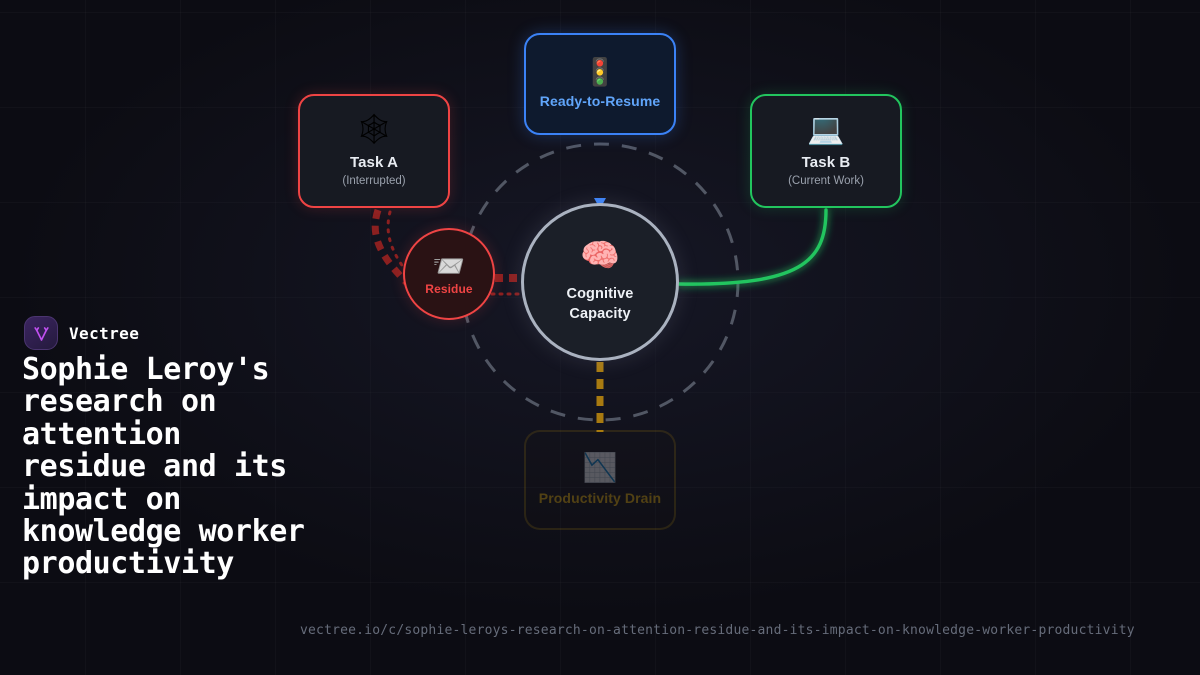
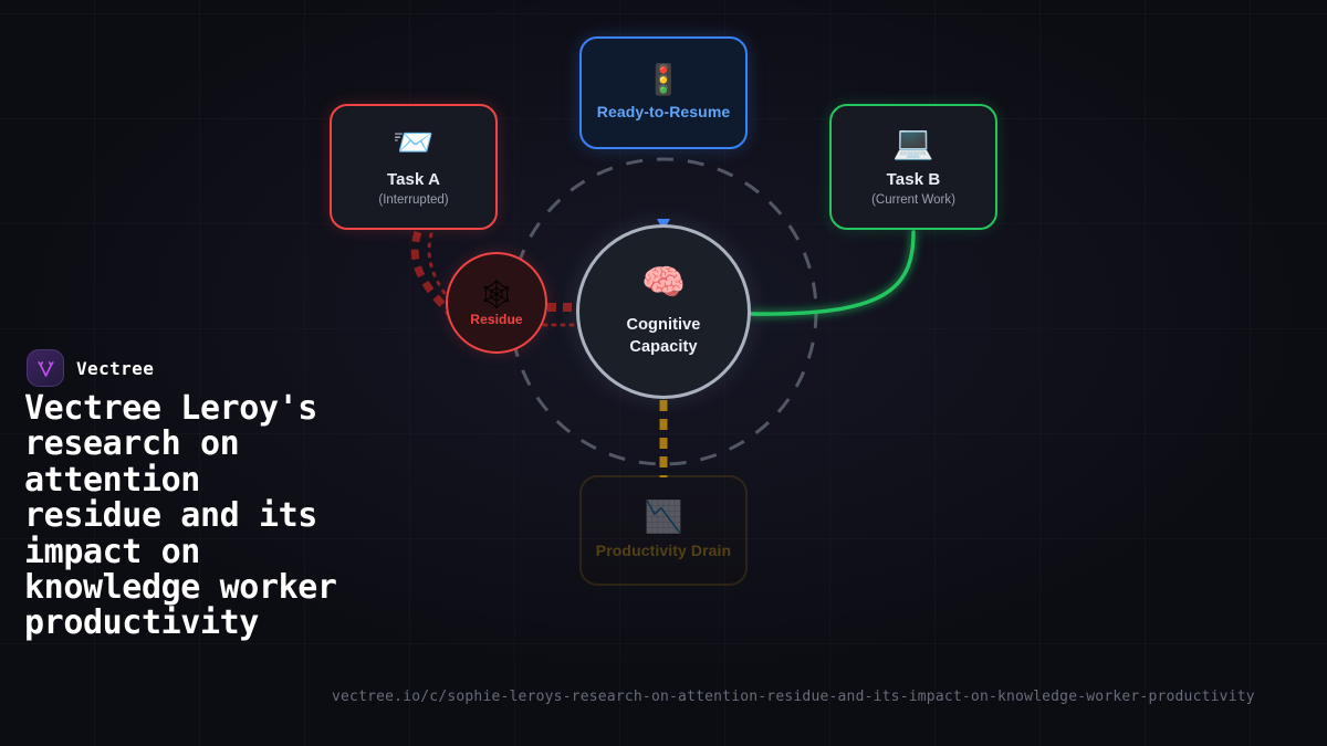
- 🕸
+ 📨
  Task A
  (Interrupted)
  🚦
  Ready-to-Resume
  💻
  Task B
  (Current Work)
- 📨
+ 🕸
  Residue
  🧠
  Cognitive
  Capacity
  📉
  Productivity Drain
  Vectree
- Sophie Leroy's research on attention residue and its impact on knowledge worker productivity
+ Vectree Leroy's research on attention residue and its impact on knowledge worker productivity
  vectree.io/c/sophie-leroys-research-on-attention-residue-and-its-impact-on-knowledge-worker-productivity
